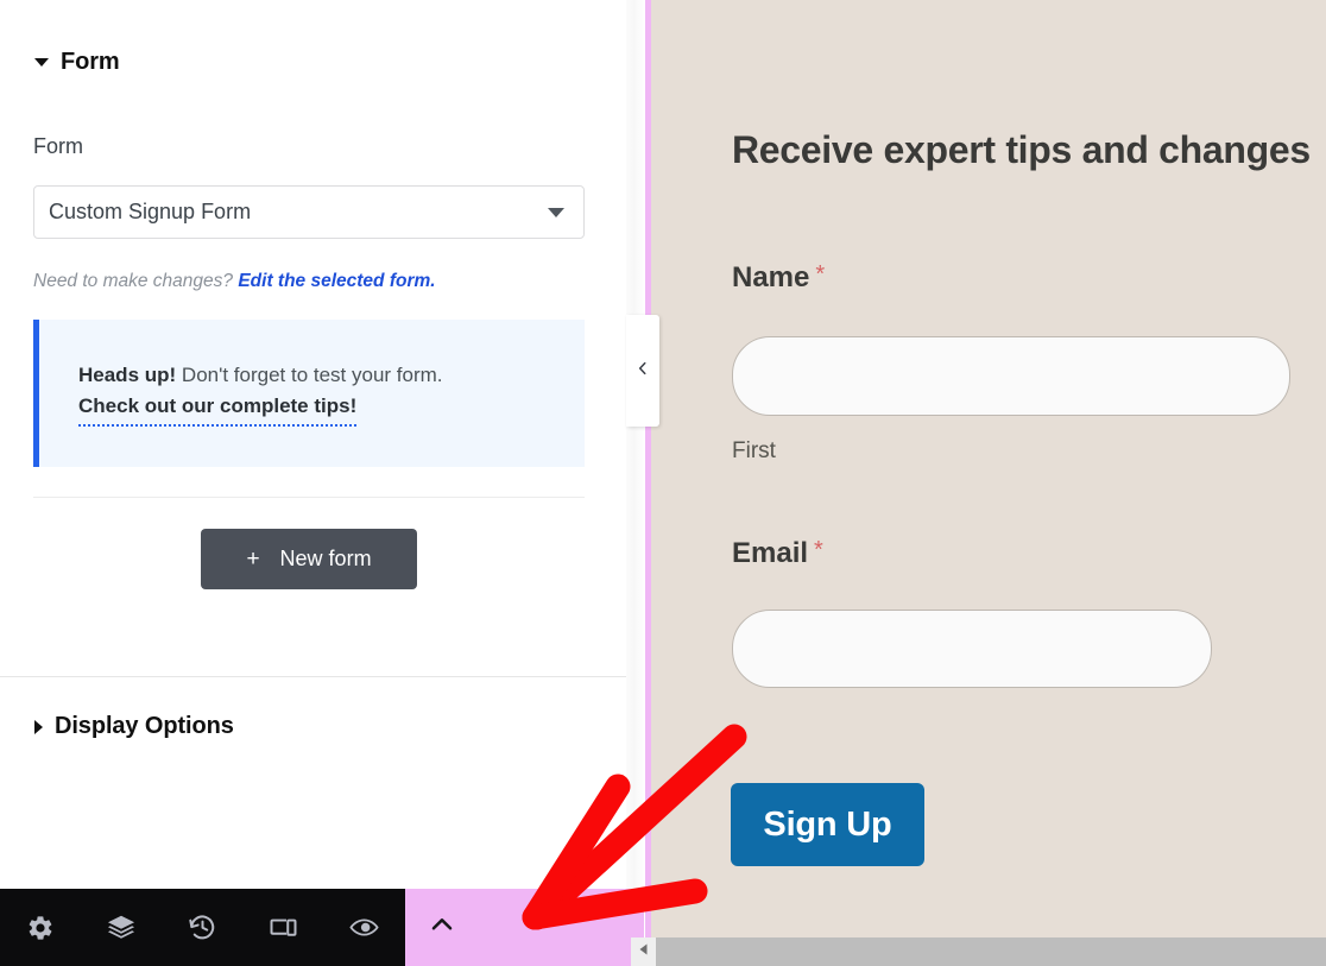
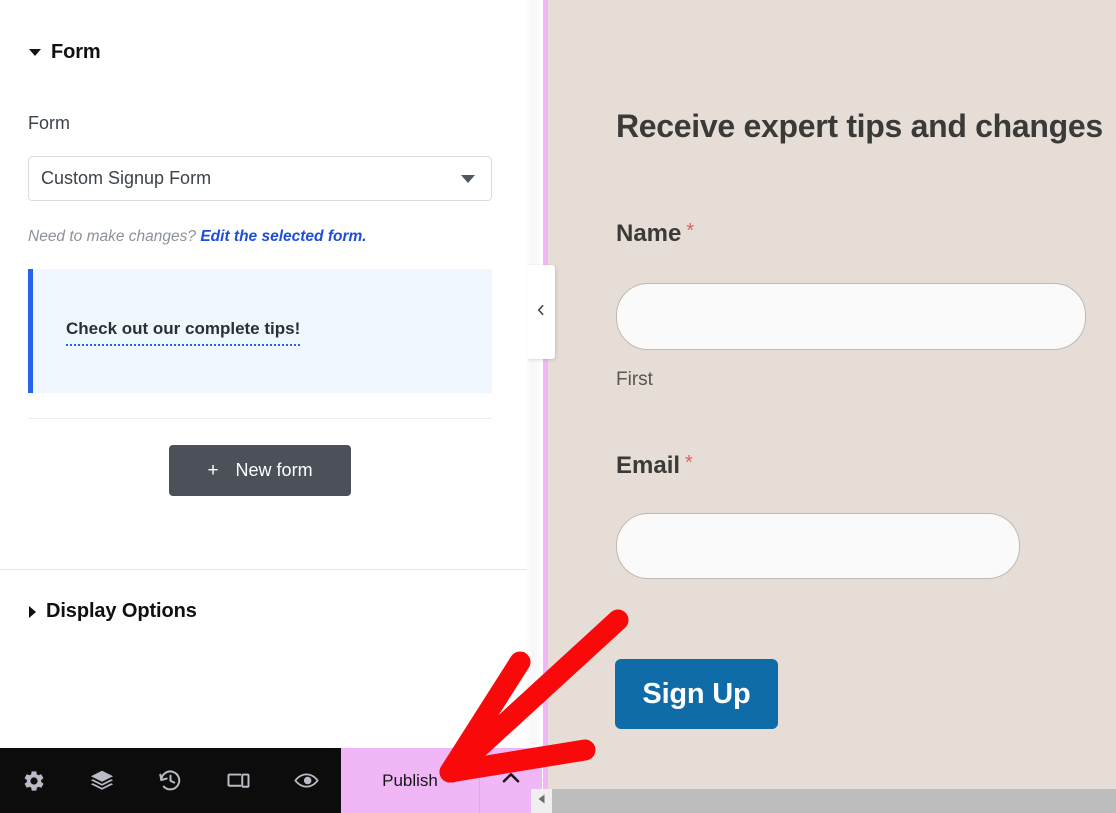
  Form
  Form
  Custom Signup Form
  Need to make changes? Edit the selected form.
- Heads up! Don't forget to test your form.
  Check out our complete tips!
  +
  New form
  Display Options
+ Publish
  Receive expert tips and changes
  Name *
  First
  Email *
  Sign Up
